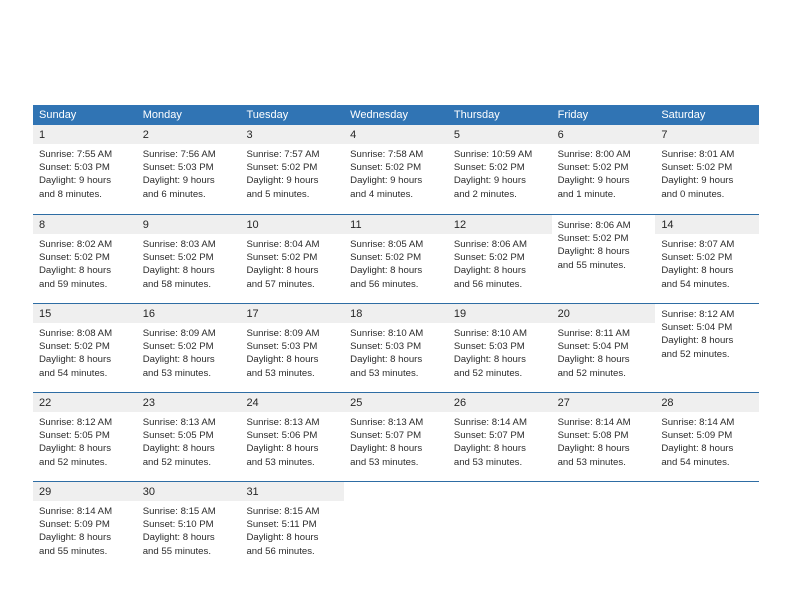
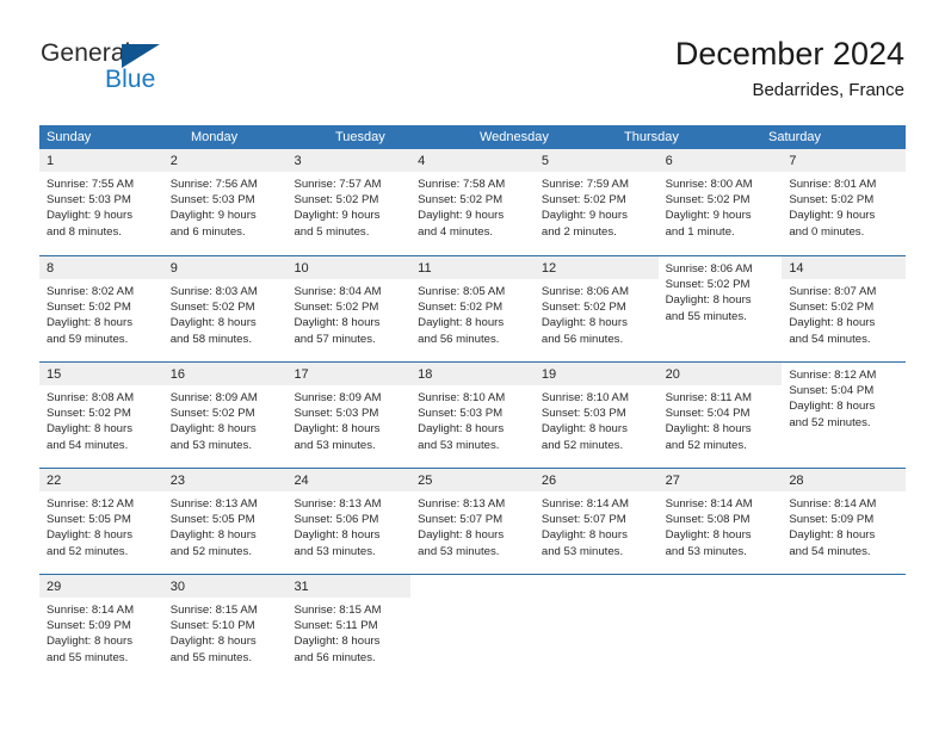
+ General
+ Blue
+ December 2024
+ Bedarrides, France
  Sunday
  Monday
  Tuesday
  Wednesday
  Thursday
- Friday
  Saturday
  1
  Sunrise: 7:55 AM
  Sunset: 5:03 PM
  Daylight: 9 hours
  and 8 minutes.
  2
  Sunrise: 7:56 AM
  Sunset: 5:03 PM
  Daylight: 9 hours
  and 6 minutes.
  3
  Sunrise: 7:57 AM
  Sunset: 5:02 PM
  Daylight: 9 hours
  and 5 minutes.
  4
  Sunrise: 7:58 AM
  Sunset: 5:02 PM
  Daylight: 9 hours
  and 4 minutes.
  5
- Sunrise: 10:59 AM
+ Sunrise: 7:59 AM
  Sunset: 5:02 PM
  Daylight: 9 hours
  and 2 minutes.
  6
  Sunrise: 8:00 AM
  Sunset: 5:02 PM
  Daylight: 9 hours
  and 1 minute.
  7
  Sunrise: 8:01 AM
  Sunset: 5:02 PM
  Daylight: 9 hours
  and 0 minutes.
  8
  Sunrise: 8:02 AM
  Sunset: 5:02 PM
  Daylight: 8 hours
  and 59 minutes.
  9
  Sunrise: 8:03 AM
  Sunset: 5:02 PM
  Daylight: 8 hours
  and 58 minutes.
  10
  Sunrise: 8:04 AM
  Sunset: 5:02 PM
  Daylight: 8 hours
  and 57 minutes.
  11
  Sunrise: 8:05 AM
  Sunset: 5:02 PM
  Daylight: 8 hours
  and 56 minutes.
  12
  Sunrise: 8:06 AM
  Sunset: 5:02 PM
  Daylight: 8 hours
  and 56 minutes.
  Sunrise: 8:06 AM
  Sunset: 5:02 PM
  Daylight: 8 hours
  and 55 minutes.
  14
  Sunrise: 8:07 AM
  Sunset: 5:02 PM
  Daylight: 8 hours
  and 54 minutes.
  15
  Sunrise: 8:08 AM
  Sunset: 5:02 PM
  Daylight: 8 hours
  and 54 minutes.
  16
  Sunrise: 8:09 AM
  Sunset: 5:02 PM
  Daylight: 8 hours
  and 53 minutes.
  17
  Sunrise: 8:09 AM
  Sunset: 5:03 PM
  Daylight: 8 hours
  and 53 minutes.
  18
  Sunrise: 8:10 AM
  Sunset: 5:03 PM
  Daylight: 8 hours
  and 53 minutes.
  19
  Sunrise: 8:10 AM
  Sunset: 5:03 PM
  Daylight: 8 hours
  and 52 minutes.
  20
  Sunrise: 8:11 AM
  Sunset: 5:04 PM
  Daylight: 8 hours
  and 52 minutes.
  Sunrise: 8:12 AM
  Sunset: 5:04 PM
  Daylight: 8 hours
  and 52 minutes.
  22
  Sunrise: 8:12 AM
  Sunset: 5:05 PM
  Daylight: 8 hours
  and 52 minutes.
  23
  Sunrise: 8:13 AM
  Sunset: 5:05 PM
  Daylight: 8 hours
  and 52 minutes.
  24
  Sunrise: 8:13 AM
  Sunset: 5:06 PM
  Daylight: 8 hours
  and 53 minutes.
  25
  Sunrise: 8:13 AM
  Sunset: 5:07 PM
  Daylight: 8 hours
  and 53 minutes.
  26
  Sunrise: 8:14 AM
  Sunset: 5:07 PM
  Daylight: 8 hours
  and 53 minutes.
  27
  Sunrise: 8:14 AM
  Sunset: 5:08 PM
  Daylight: 8 hours
  and 53 minutes.
  28
  Sunrise: 8:14 AM
  Sunset: 5:09 PM
  Daylight: 8 hours
  and 54 minutes.
  29
  Sunrise: 8:14 AM
  Sunset: 5:09 PM
  Daylight: 8 hours
  and 55 minutes.
  30
  Sunrise: 8:15 AM
  Sunset: 5:10 PM
  Daylight: 8 hours
  and 55 minutes.
  31
  Sunrise: 8:15 AM
  Sunset: 5:11 PM
  Daylight: 8 hours
  and 56 minutes.
